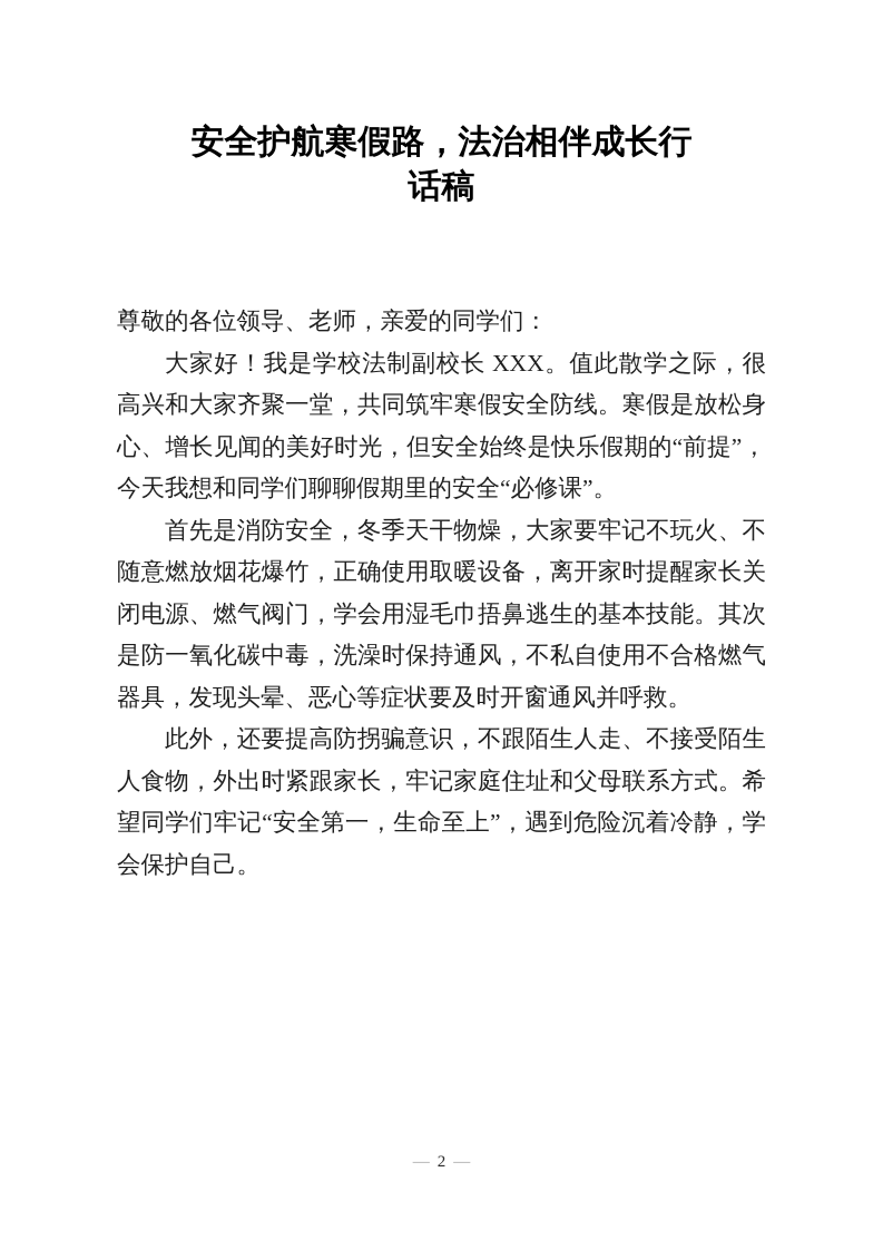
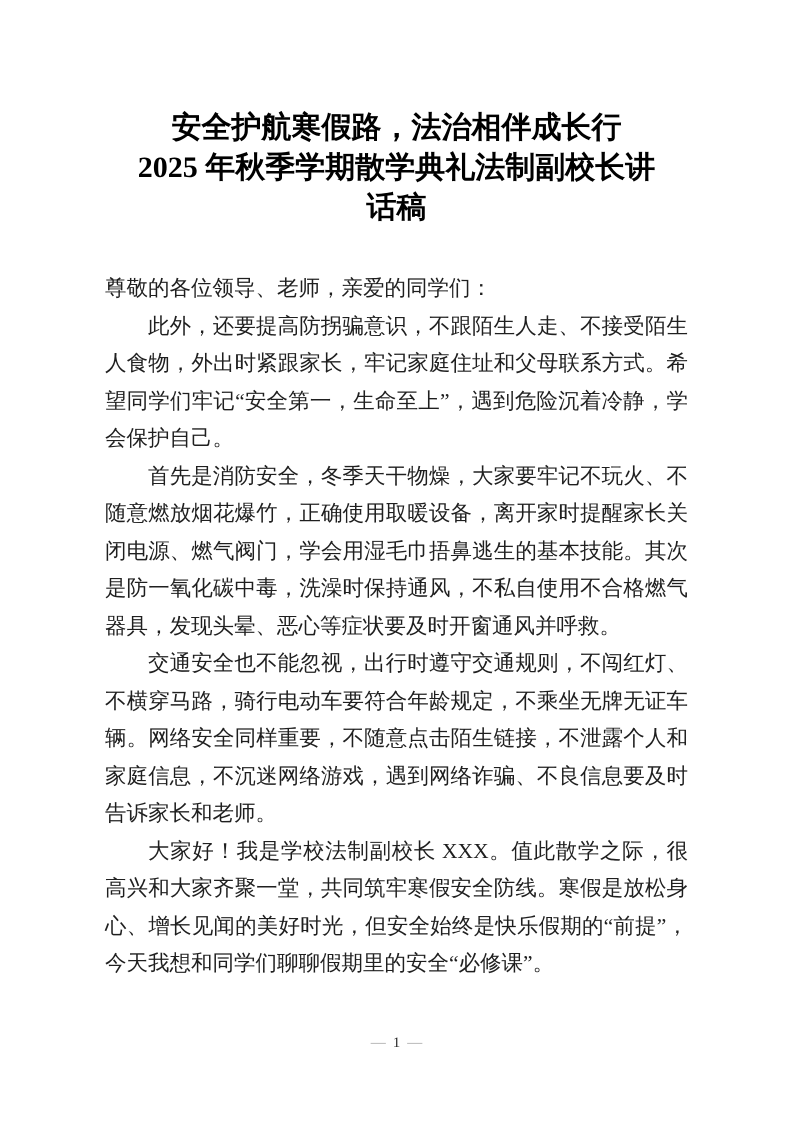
  安全护航寒假路，法治相伴成长行
+ 2025 年秋季学期散学典礼法制副校长讲
  话稿
  尊敬的各位领导、老师，亲爱的同学们：
- 大家好！我是学校法制副校长 XXX。值此散学之际，很高兴和大家齐聚一堂，共同筑牢寒假安全防线。寒假是放松身心、增长见闻的美好时光，但安全始终是快乐假期的“前提”，今天我想和同学们聊聊假期里的安全“必修课”。
+ 此外，还要提高防拐骗意识，不跟陌生人走、不接受陌生人食物，外出时紧跟家长，牢记家庭住址和父母联系方式。希望同学们牢记“安全第一，生命至上”，遇到危险沉着冷静，学会保护自己。
  首先是消防安全，冬季天干物燥，大家要牢记不玩火、不随意燃放烟花爆竹，正确使用取暖设备，离开家时提醒家长关闭电源、燃气阀门，学会用湿毛巾捂鼻逃生的基本技能。其次是防一氧化碳中毒，洗澡时保持通风，不私自使用不合格燃气器具，发现头晕、恶心等症状要及时开窗通风并呼救。
+ 交通安全也不能忽视，出行时遵守交通规则，不闯红灯、不横穿马路，骑行电动车要符合年龄规定，不乘坐无牌无证车辆。网络安全同样重要，不随意点击陌生链接，不泄露个人和家庭信息，不沉迷网络游戏，遇到网络诈骗、不良信息要及时告诉家长和老师。
- 此外，还要提高防拐骗意识，不跟陌生人走、不接受陌生人食物，外出时紧跟家长，牢记家庭住址和父母联系方式。希望同学们牢记“安全第一，生命至上”，遇到危险沉着冷静，学会保护自己。
+ 大家好！我是学校法制副校长 XXX。值此散学之际，很高兴和大家齐聚一堂，共同筑牢寒假安全防线。寒假是放松身心、增长见闻的美好时光，但安全始终是快乐假期的“前提”，今天我想和同学们聊聊假期里的安全“必修课”。
- — 2 —
+ — 1 —
